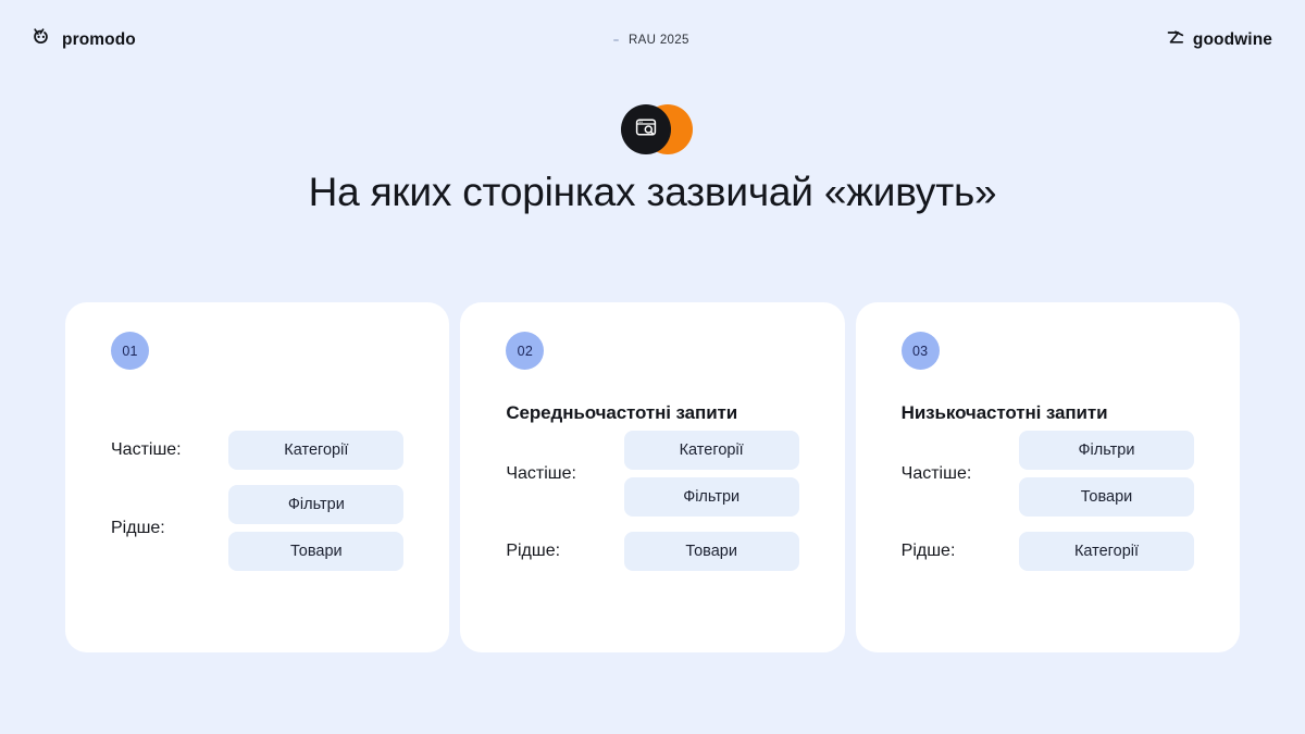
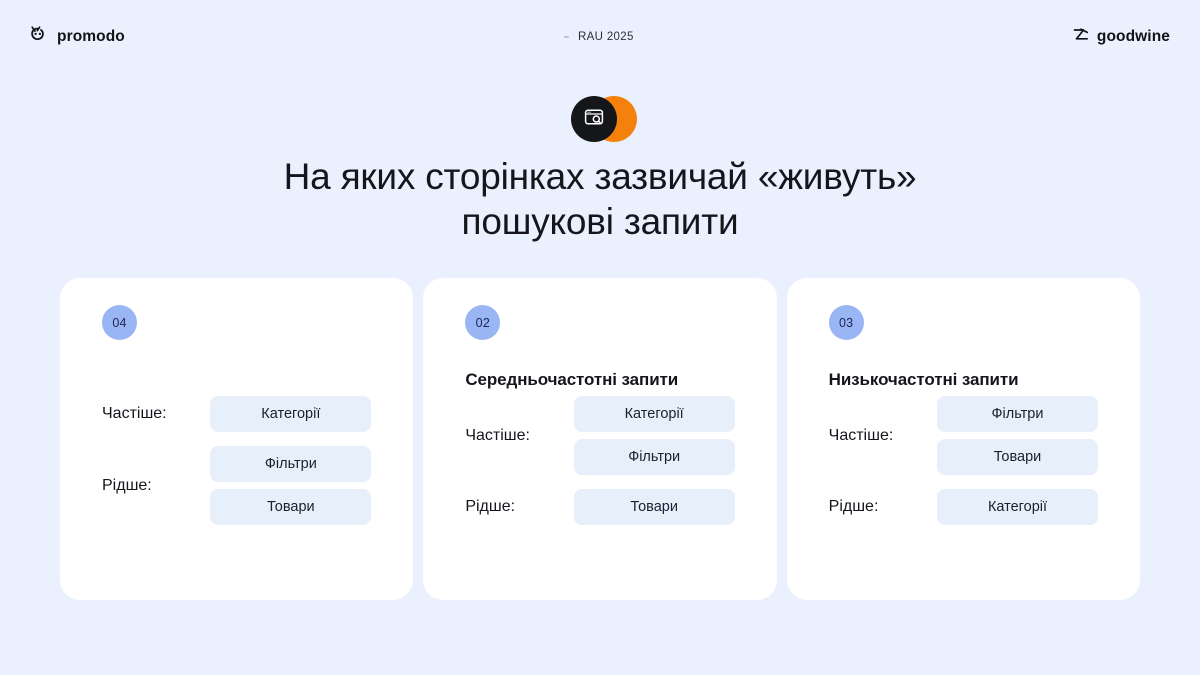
  promodo
  RAU 2025
  goodwine
  На яких сторінках зазвичай «живуть»
+ пошукові запити
- 01
+ 04
  Частіше:
  Категорії
  Рідше:
  Фільтри
  Товари
  02
  Середньочастотні запити
  Частіше:
  Категорії
  Фільтри
  Рідше:
  Товари
  03
  Низькочастотні запити
  Частіше:
  Фільтри
  Товари
  Рідше:
  Категорії
